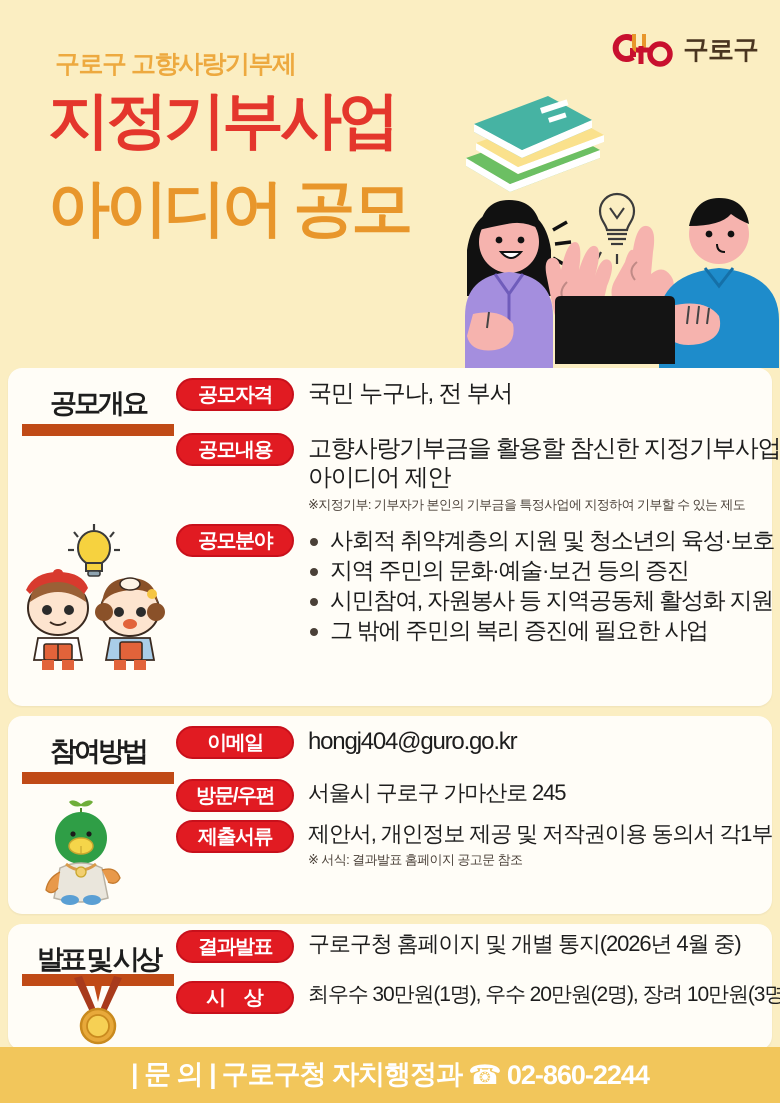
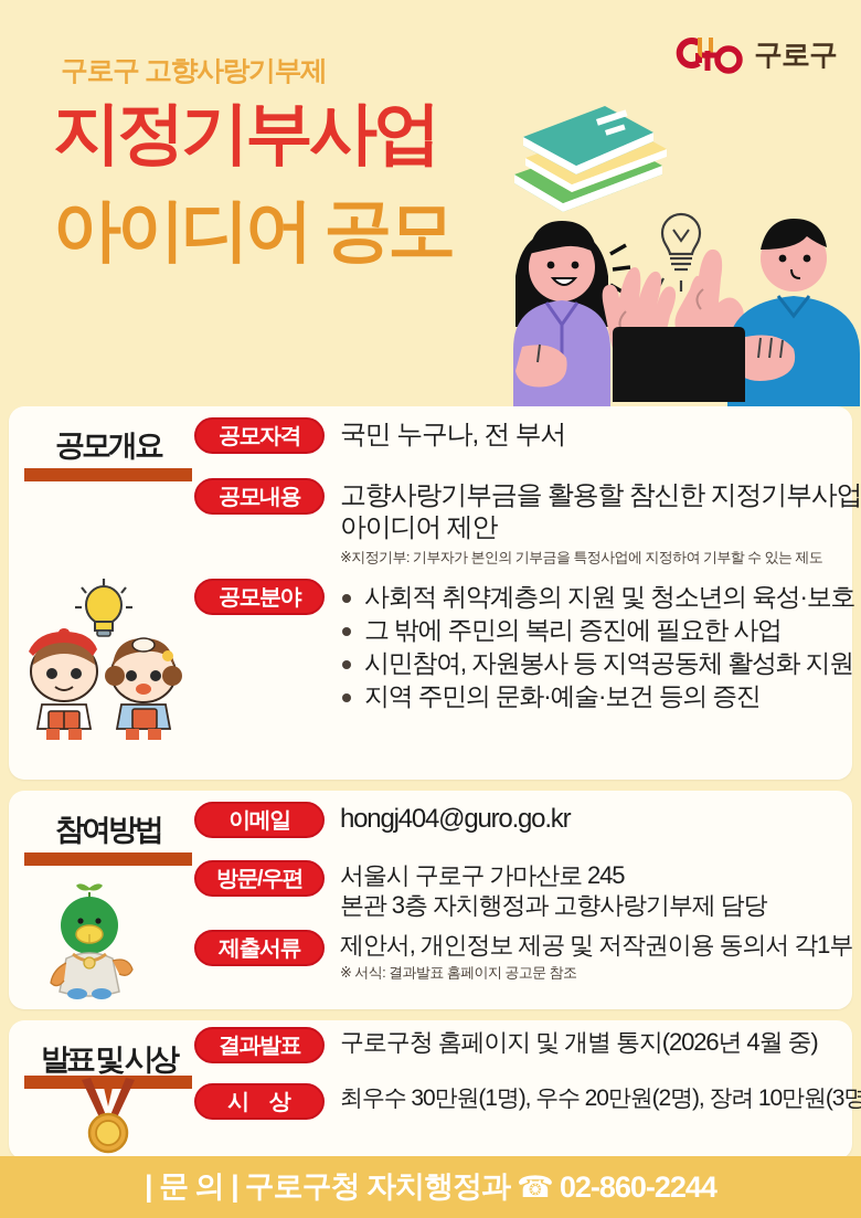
  구로구
  구로구 고향사랑기부제
  지정기부사업
  아이디어 공모
  공모개요
  공모자격
  국민 누구나, 전 부서
  공모내용
  고향사랑기부금을 활용할 참신한 지정기부사업
  아이디어 제안
  ※지정기부: 기부자가 본인의 기부금을 특정사업에 지정하여 기부할 수 있는 제도
  공모분야
  사회적 취약계층의 지원 및 청소년의 육성·보호
- 지역 주민의 문화·예술·보건 등의 증진
+ 그 밖에 주민의 복리 증진에 필요한 사업
  시민참여, 자원봉사 등 지역공동체 활성화 지원
- 그 밖에 주민의 복리 증진에 필요한 사업
+ 지역 주민의 문화·예술·보건 등의 증진
  참여방법
  이메일
  hongj404@guro.go.kr
  방문/우편
  서울시 구로구 가마산로 245
+ 본관 3층 자치행정과 고향사랑기부제 담당
  제출서류
  제안서, 개인정보 제공 및 저작권이용 동의서 각1부
  ※ 서식: 결과발표 홈페이지 공고문 참조
  발표 및 시상
  결과발표
  구로구청 홈페이지 및 개별 통지(2026년 4월 중)
  시 상
  최우수 30만원(1명), 우수 20만원(2명), 장려 10만원(3명
  | 문 의 |
  구로구청 자치행정과
  ☎
  02-860-2244
